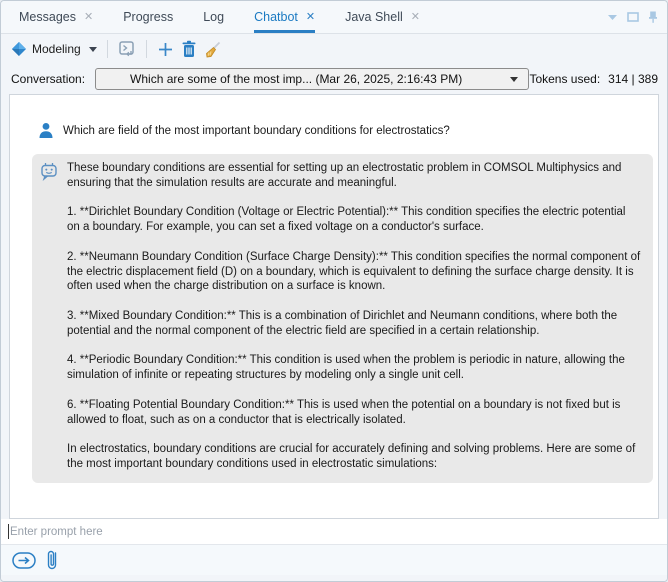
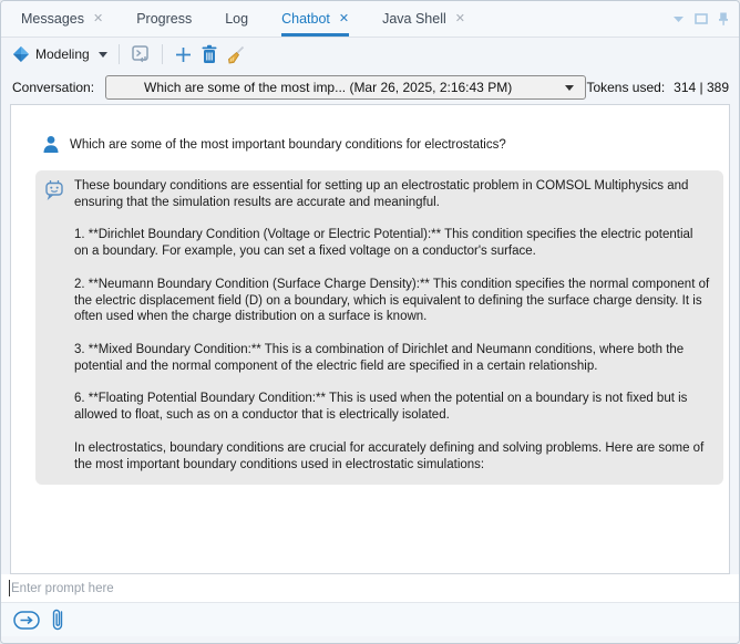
  Messages
  ✕
  Progress
  Log
  Chatbot
  ✕
  Java Shell
  ✕
  Modeling
  Conversation:
  Which are some of the most imp... (Mar 26, 2025, 2:16:43 PM)
  Tokens used:
  314 | 389
- Which are field of the most important boundary conditions for electrostatics?
+ Which are some of the most important boundary conditions for electrostatics?
  These boundary conditions are essential for setting up an electrostatic problem in COMSOL Multiphysics and ensuring that the simulation results are accurate and meaningful.
  1. **Dirichlet Boundary Condition (Voltage or Electric Potential):** This condition specifies the electric potential on a boundary. For example, you can set a fixed voltage on a conductor's surface.
  2. **Neumann Boundary Condition (Surface Charge Density):** This condition specifies the normal component of the electric displacement field (D) on a boundary, which is equivalent to defining the surface charge density. It is often used when the charge distribution on a surface is known.
  3. **Mixed Boundary Condition:** This is a combination of Dirichlet and Neumann conditions, where both the potential and the normal component of the electric field are specified in a certain relationship.
- 4. **Periodic Boundary Condition:** This condition is used when the problem is periodic in nature, allowing the simulation of infinite or repeating structures by modeling only a single unit cell.
  6. **Floating Potential Boundary Condition:** This is used when the potential on a boundary is not fixed but is allowed to float, such as on a conductor that is electrically isolated.
  In electrostatics, boundary conditions are crucial for accurately defining and solving problems. Here are some of the most important boundary conditions used in electrostatic simulations:
  Enter prompt here
